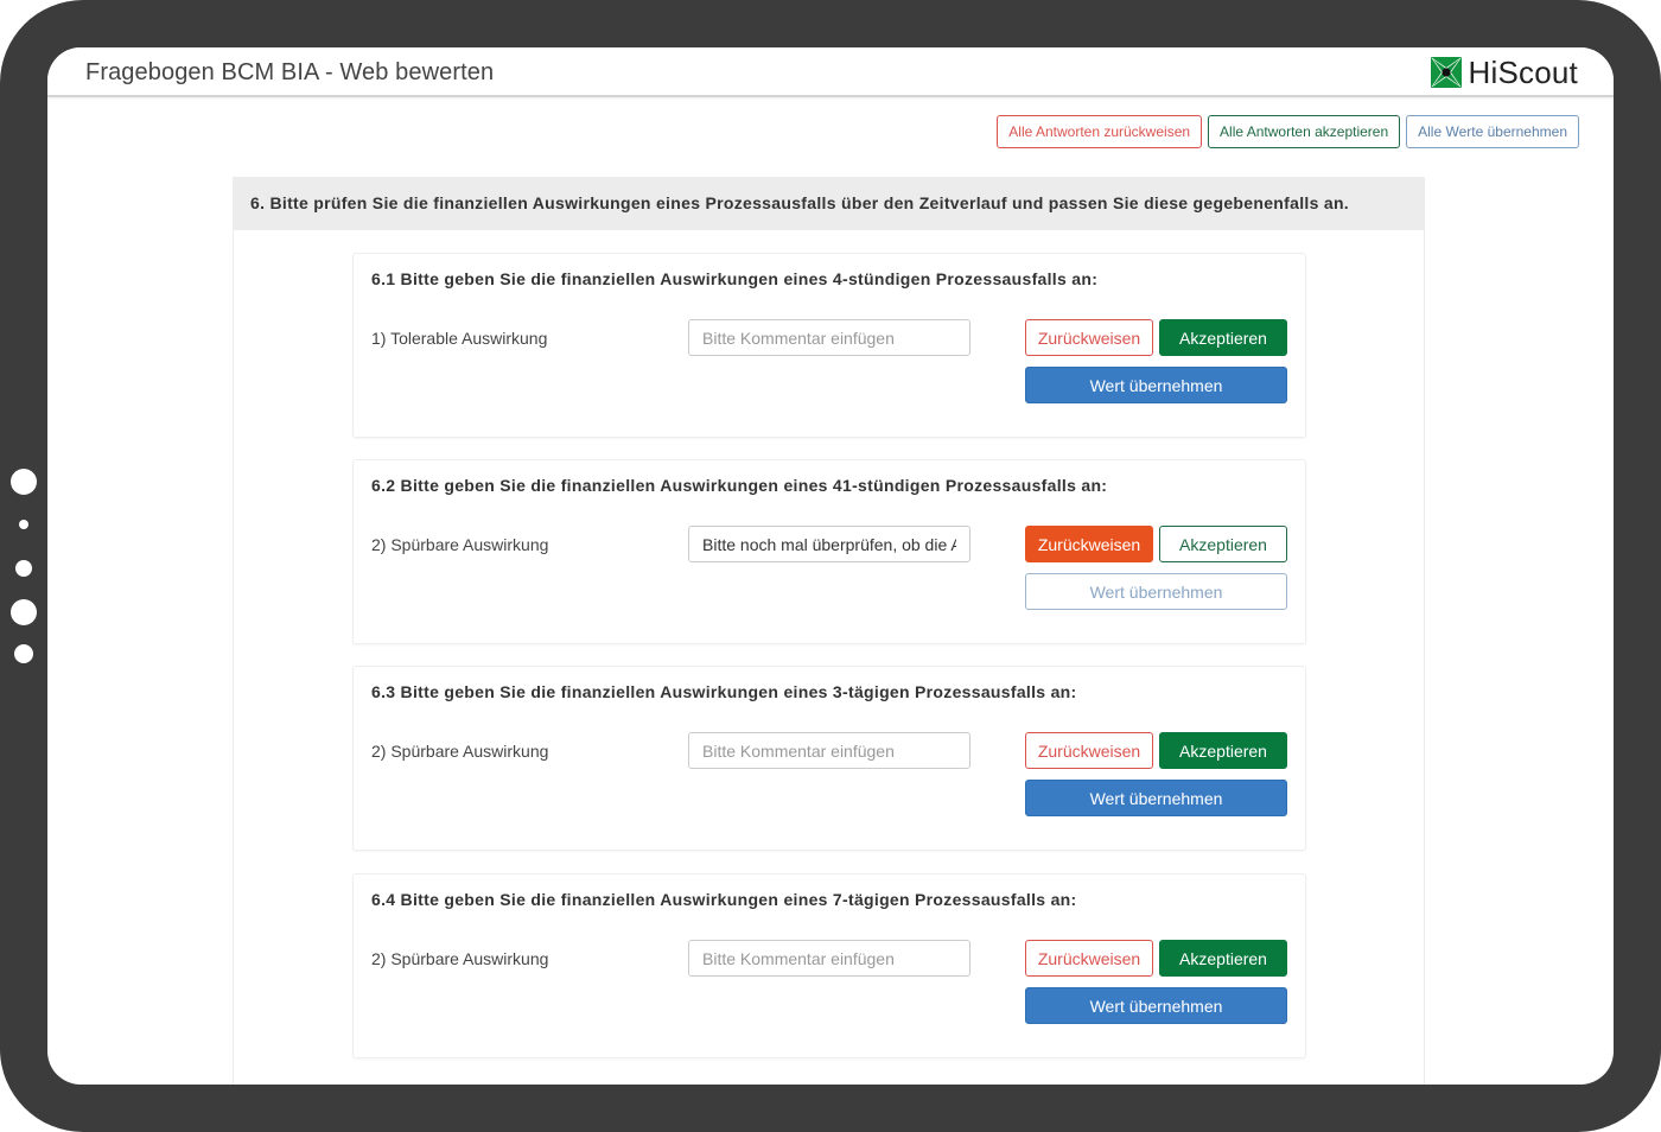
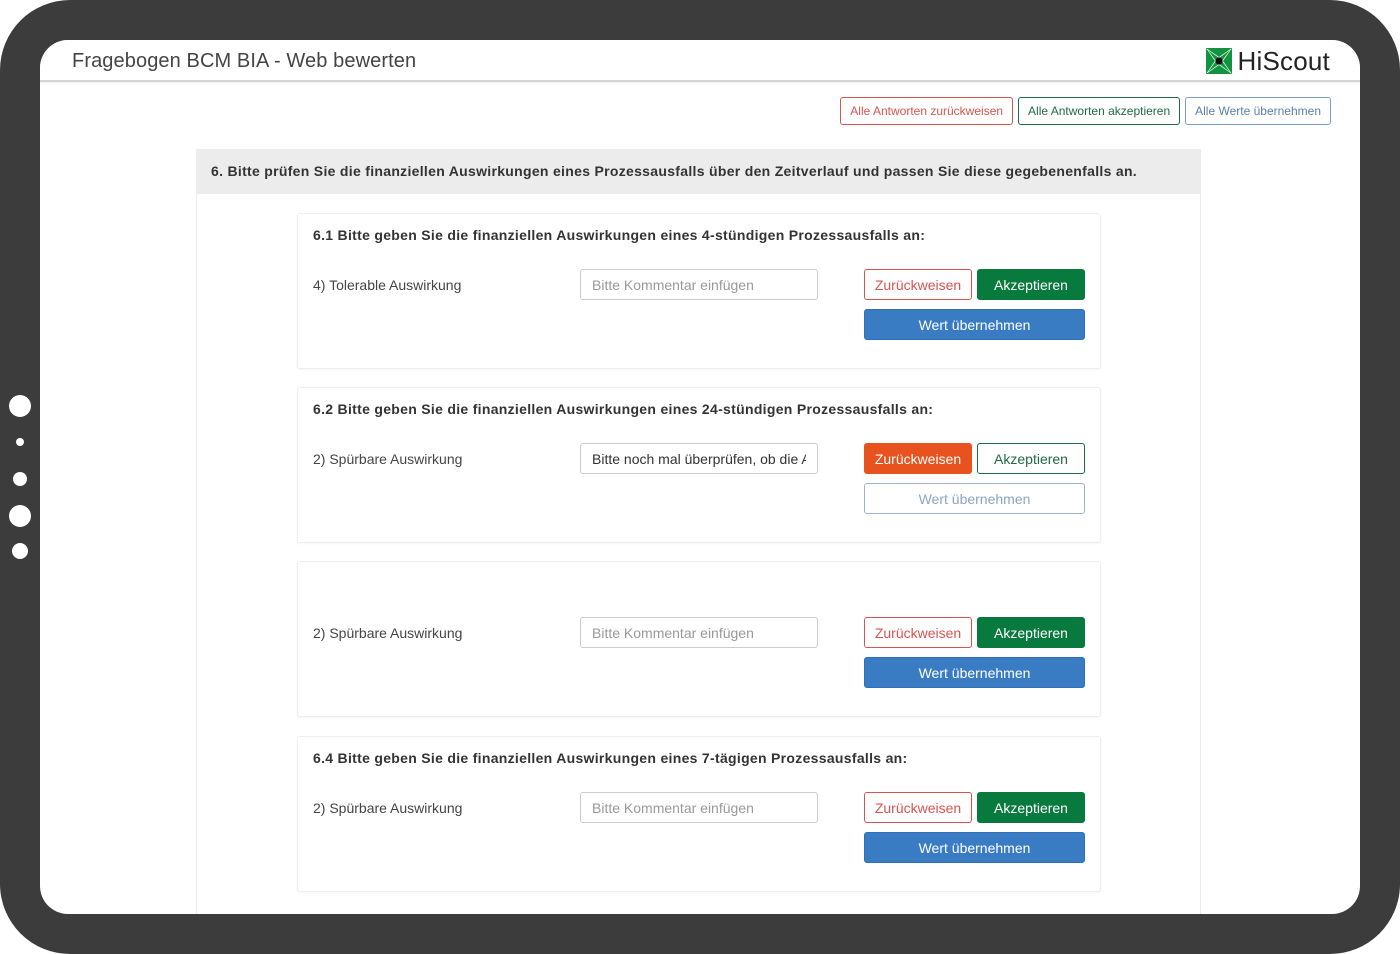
  Fragebogen BCM BIA - Web bewerten
  HiScout
  Alle Antworten zurückweisen
  Alle Antworten akzeptieren
  Alle Werte übernehmen
  6. Bitte prüfen Sie die finanziellen Auswirkungen eines Prozessausfalls über den Zeitverlauf und passen Sie diese gegebenenfalls an.
  6.1 Bitte geben Sie die finanziellen Auswirkungen eines 4-stündigen Prozessausfalls an:
- 1) Tolerable Auswirkung
+ 4) Tolerable Auswirkung
  Bitte Kommentar einfügen
  Zurückweisen
  Akzeptieren
  Wert übernehmen
- 6.2 Bitte geben Sie die finanziellen Auswirkungen eines 41-stündigen Prozessausfalls an:
+ 6.2 Bitte geben Sie die finanziellen Auswirkungen eines 24-stündigen Prozessausfalls an:
  2) Spürbare Auswirkung
  Bitte noch mal überprüfen, ob die
  Zurückweisen
  Akzeptieren
  Wert übernehmen
- 6.3 Bitte geben Sie die finanziellen Auswirkungen eines 3-tägigen Prozessausfalls an:
  2) Spürbare Auswirkung
  Bitte Kommentar einfügen
  Zurückweisen
  Akzeptieren
  Wert übernehmen
  6.4 Bitte geben Sie die finanziellen Auswirkungen eines 7-tägigen Prozessausfalls an:
  2) Spürbare Auswirkung
  Bitte Kommentar einfügen
  Zurückweisen
  Akzeptieren
  Wert übernehmen
